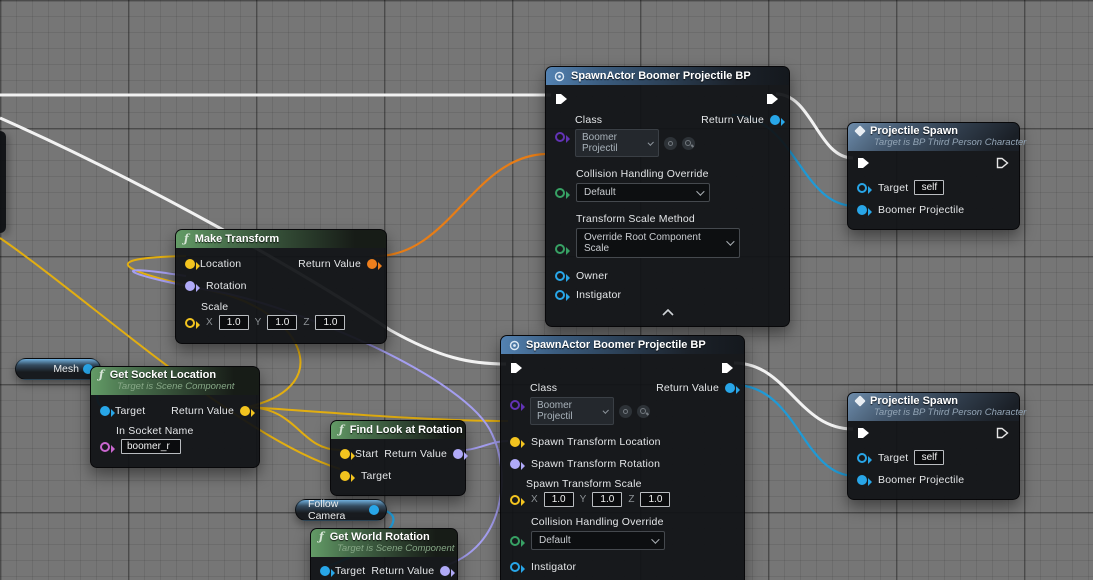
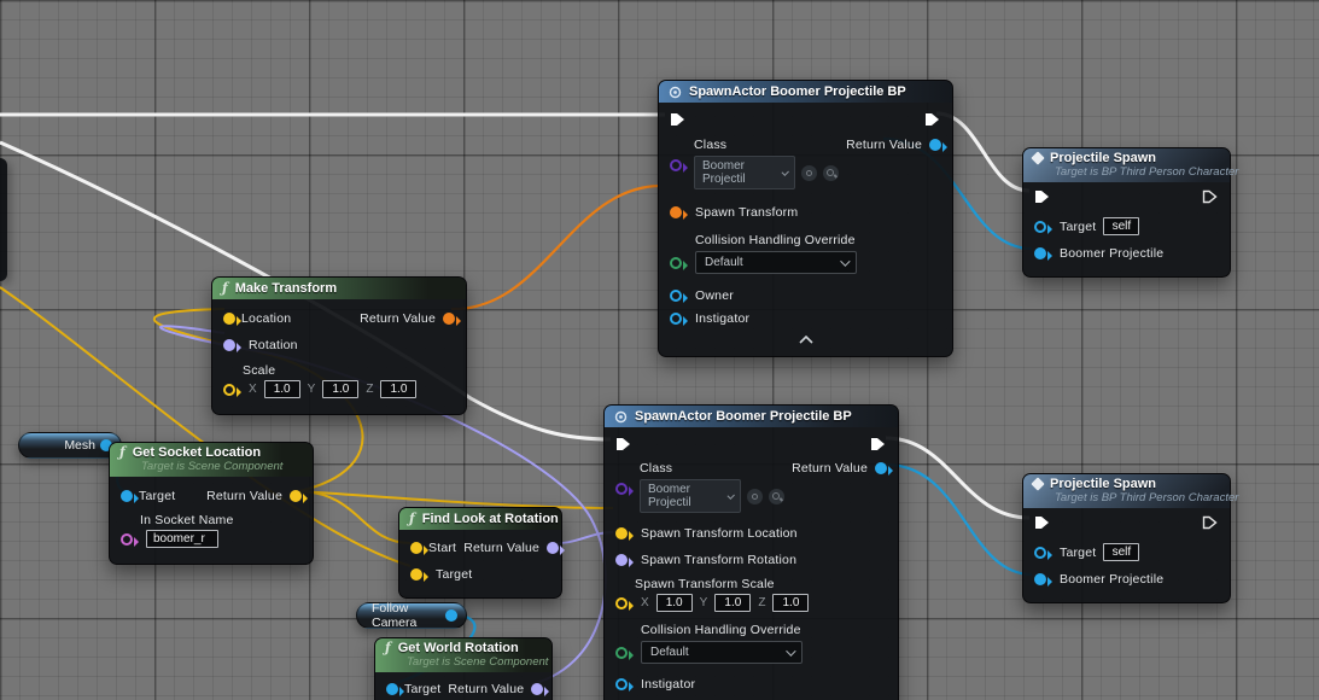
  SpawnActor Boomer Projectile BP
  Class
  Boomer Projectil
  Return Value
+ Spawn Transform
  Collision Handling Override
  Default
- Transform Scale Method
- Override Root Component Scale
  Owner
  Instigator
  Projectile Spawn
  Target is BP Third Person Character
  Target
  self
  Boomer Projectile
  ƒ
  Make Transform
  Location
  Return Value
  Rotation
  Scale
  X
  1.0
  Y
  1.0
  Z
  1.0
  Mesh
  ƒ
  Get Socket Location
  Target is Scene Component
  Target
  Return Value
  In Socket Name
  boomer_r
  ƒ
  Find Look at Rotation
  Start
  Return Value
  Target
  Follow Camera
  ƒ
  Get World Rotation
  Target is Scene Component
  Target
  Return Value
  SpawnActor Boomer Projectile BP
  Class
  Boomer Projectil
  Return Value
  Spawn Transform Location
  Spawn Transform Rotation
  Spawn Transform Scale
  X
  1.0
  Y
  1.0
  Z
  1.0
  Collision Handling Override
  Default
  Instigator
  Projectile Spawn
  Target is BP Third Person Character
  Target
  self
  Boomer Projectile
